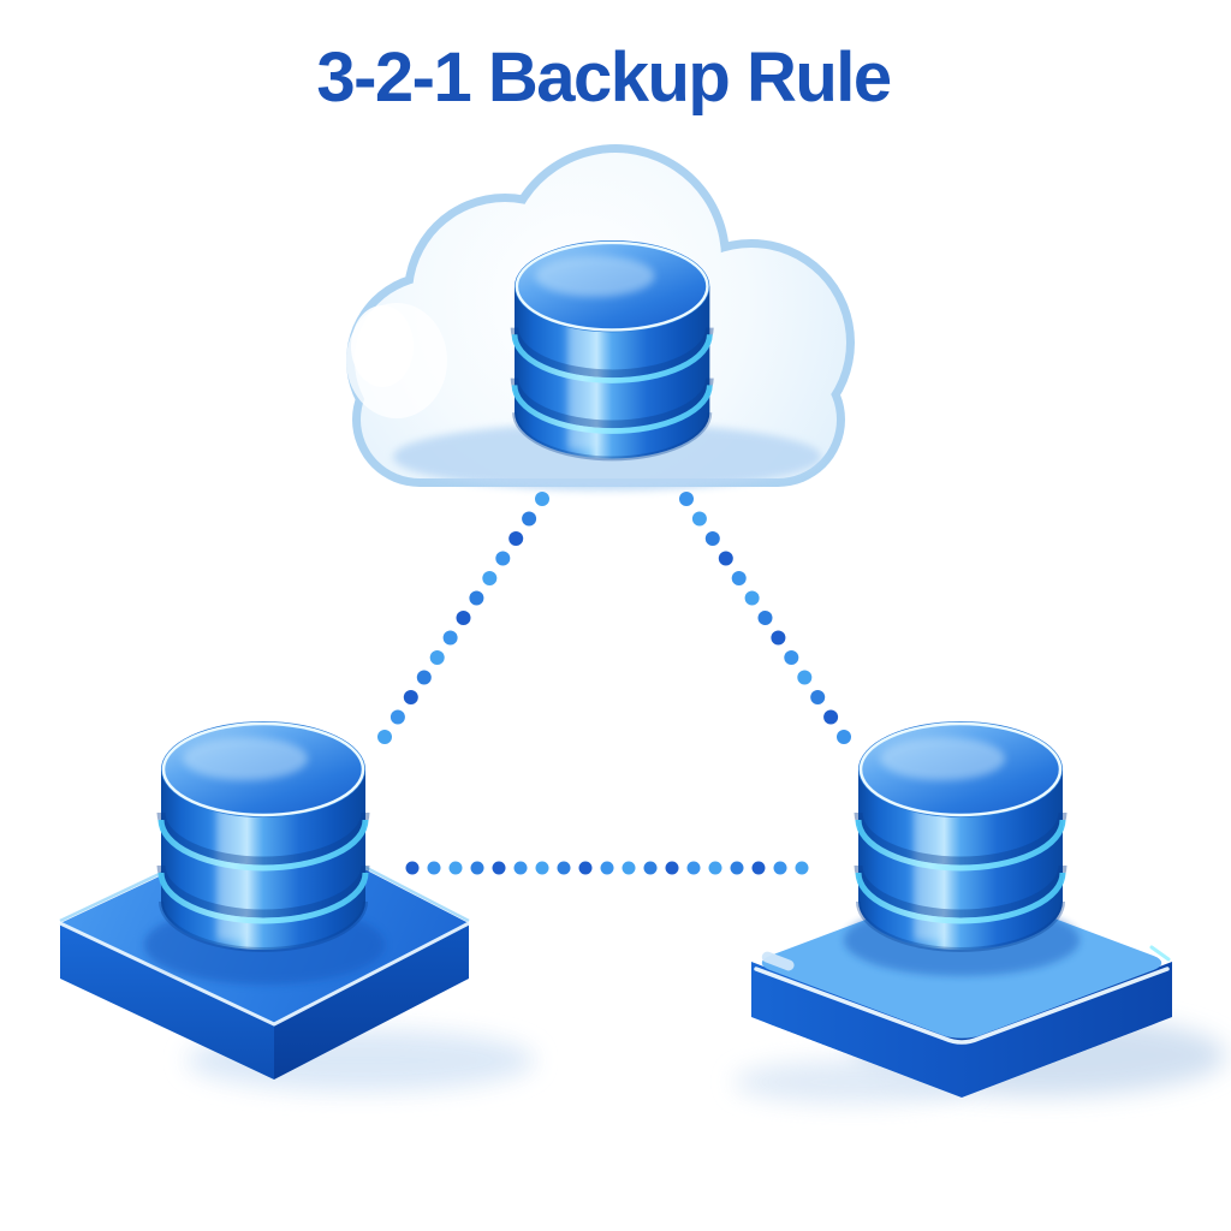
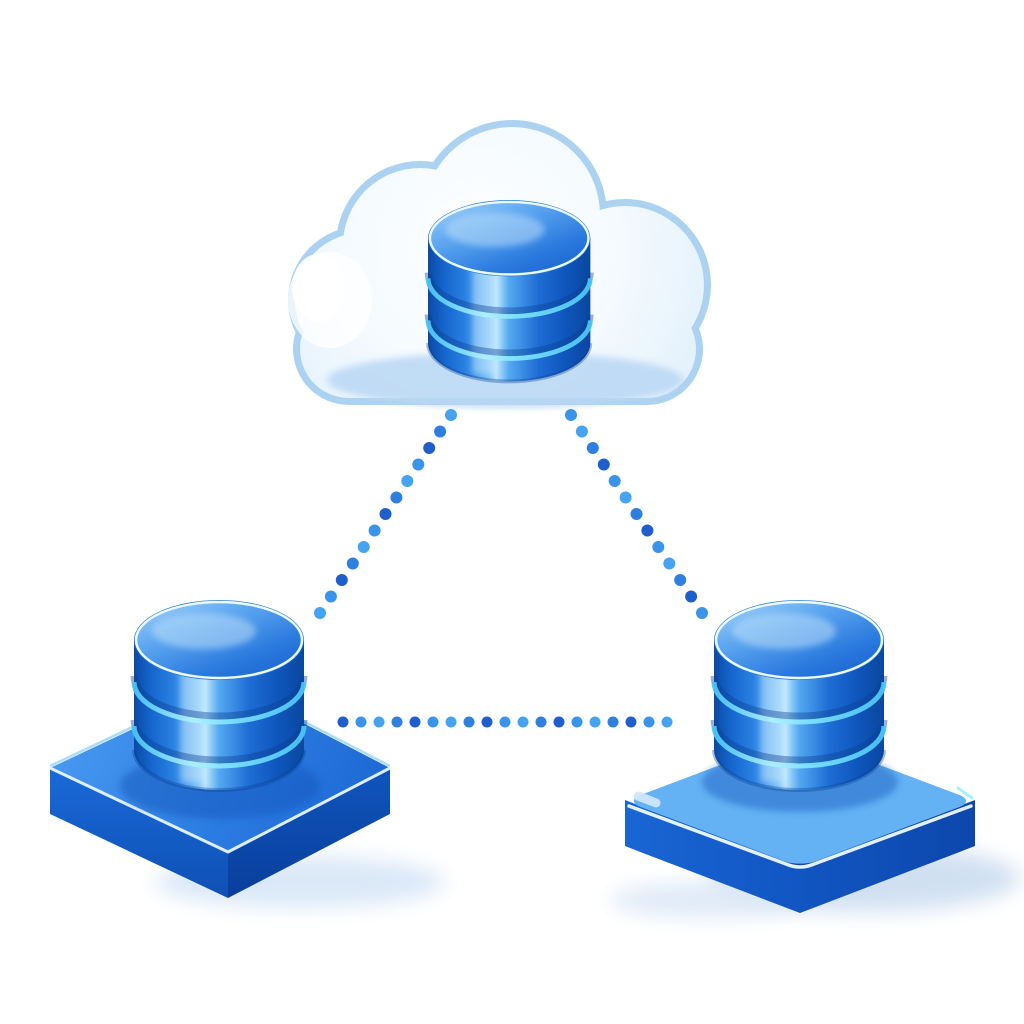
- 3-2-1 Backup Rule
